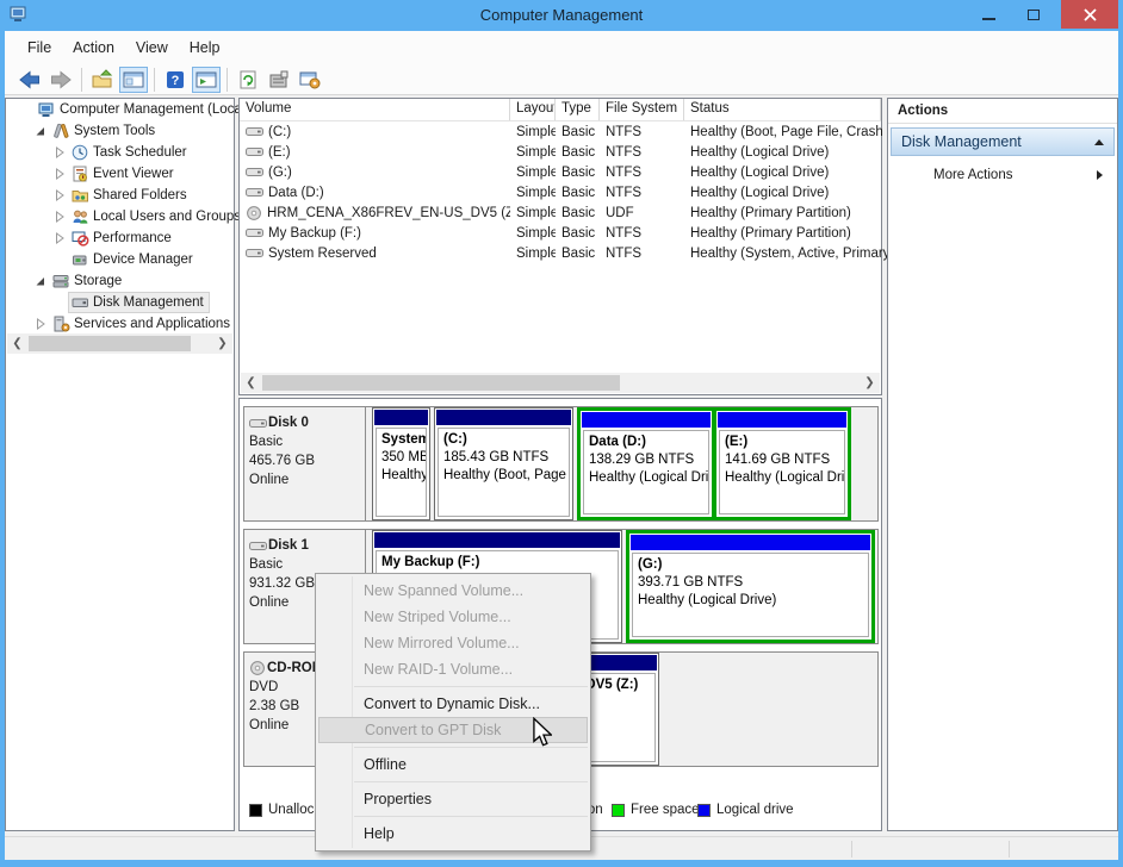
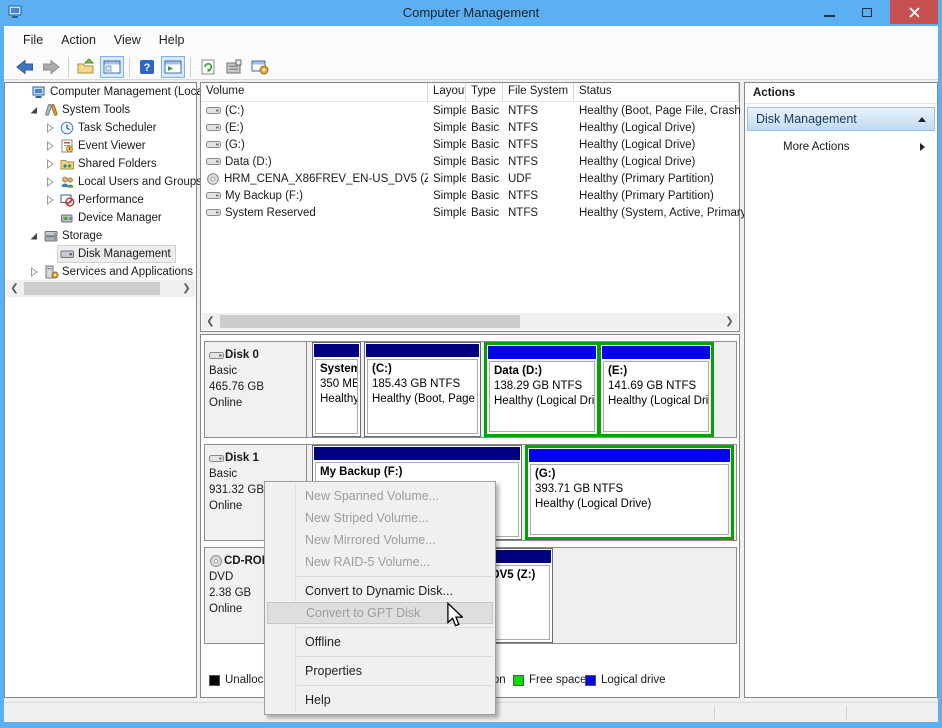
  Computer Management
  File
  Action
  View
  Help
  ?
  Computer Management (Loc
  System Tools
  Task Scheduler
  Event Viewer
  Shared Folders
  Local Users and Group
  Performance
  Device Manager
  Storage
  Disk Management
  Services and Applications
  ❮
  ❯
  Volume
  Layout
  Type
  File System
  Status
  (C:)
  Simple
  Basic
  NTFS
  (E:)
  Simple
  Basic
  NTFS
  Healthy (Logical Drive)
  (G:)
  Simple
  Basic
  NTFS
  Healthy (Logical Drive)
  Data (D:)
  Simple
  Basic
  NTFS
  Healthy (Logical Drive)
  HRM_CENA_X86FREV_EN-US_DV5 (Z
  Simple
  Basic
  UDF
  Healthy (Primary Partition)
  My Backup (F:)
  Simple
  Basic
  NTFS
  Healthy (Primary Partition)
  System Reserved
  Simple
  Basic
  NTFS
  Healthy (System, Active, Primar
  ❮
  ❯
  Disk 0
  Basic
  465.76 GB
  Online
  System
  350 MB
  Healthy
  (C:)
  185.43 GB NTFS
  Data (D:)
  138.29 GB NTFS
  Healthy (Logical Dri
  (E:)
  141.69 GB NTFS
  Healthy (Logical Dri
  Disk 1
  Basic
  931.32 GB
  Online
  My Backup (F:)
  (G:)
  393.71 GB NTFS
  Healthy (Logical Drive)
  CD-RO
  DVD
  2.38 GB
  Online
  Free space
  Logical drive
  Actions
  Disk Management
  More Actions
  New Spanned Volume...
  New Striped Volume...
  New Mirrored Volume...
- New RAID-1 Volume...
+ New RAID-5 Volume...
  Convert to Dynamic Disk...
  Convert to GPT Disk
  Offline
  Properties
  Help
